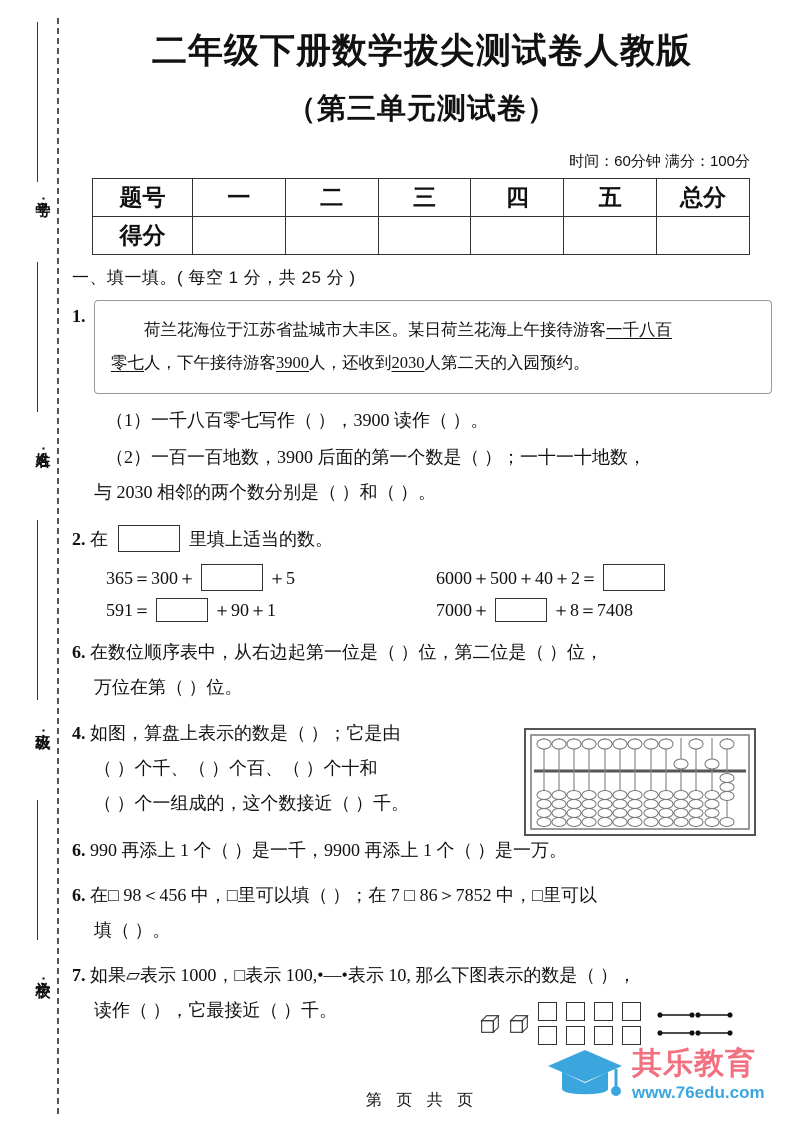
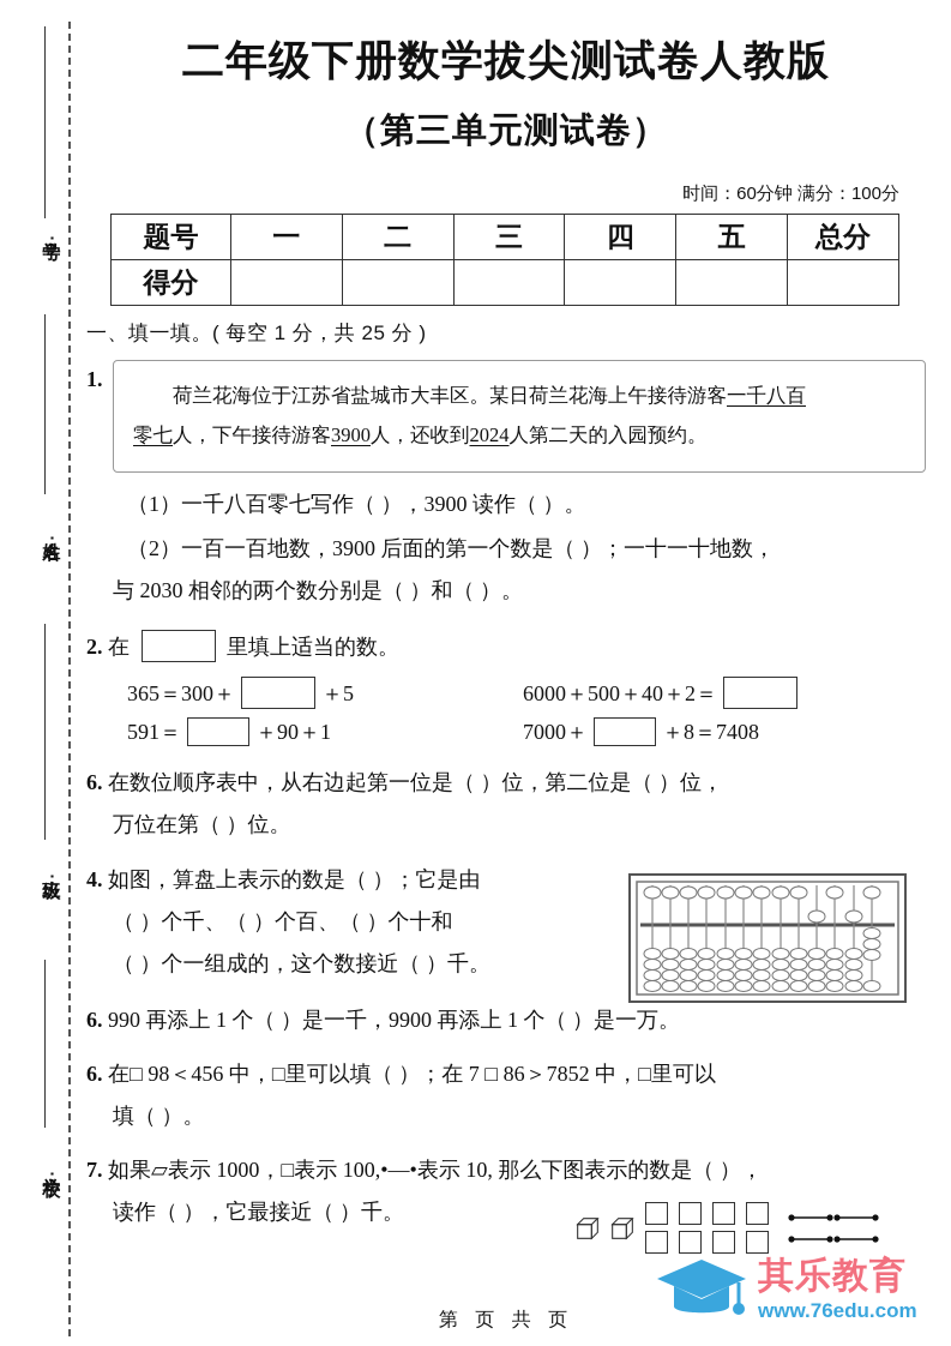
  二年级下册数学拔尖测试卷人教版
  （第三单元测试卷）
  时间：60分钟 满分：100分
  题号	一	二	三	四	五	总分
  得分
  一、填一填。( 每空 1 分，共 25 分 )
  1.
  荷兰花海位于江苏省盐城市大丰区。某日荷兰花海上午接待游客一千八百
- 零七人，下午接待游客3900人，还收到2030人第二天的入园预约。
+ 零七人，下午接待游客3900人，还收到2024人第二天的入园预约。
  （1）一千八百零七写作（ ），3900 读作（ ）。
  （2）一百一百地数，3900 后面的第一个数是（ ）；一十一十地数，
  与 2030 相邻的两个数分别是（ ）和（ ）。
  2. 在 里填上适当的数。
  365＝300＋ ＋5
  6000＋500＋40＋2＝
  591＝ ＋90＋1
  7000＋ ＋8＝7408
  6. 在数位顺序表中，从右边起第一位是（ ）位，第二位是（ ）位，
  万位在第（ ）位。
  4. 如图，算盘上表示的数是（ ）；它是由
  （ ）个千、（ ）个百、（ ）个十和
  （ ）个一组成的，这个数接近（ ）千。
  6. 990 再添上 1 个（ ）是一千，9900 再添上 1 个（ ）是一万。
  6. 在□ 98＜456 中，□里可以填（ ）；在 7 □ 86＞7852 中，□里可以
  填（ ）。
  7. 如果▱表示 1000，□表示 100,•—•表示 10, 那么下图表示的数是（ ），
  读作（ ），它最接近（ ）千。
  其乐教育
  www.76edu.com
  第 页 共 页
